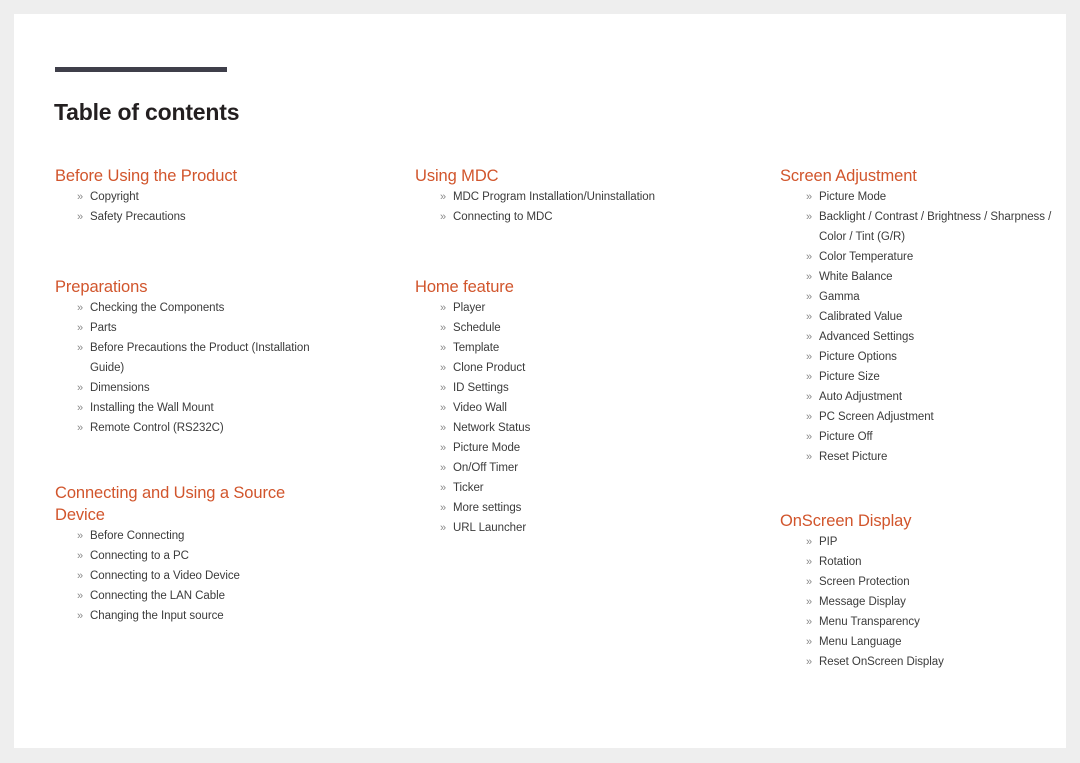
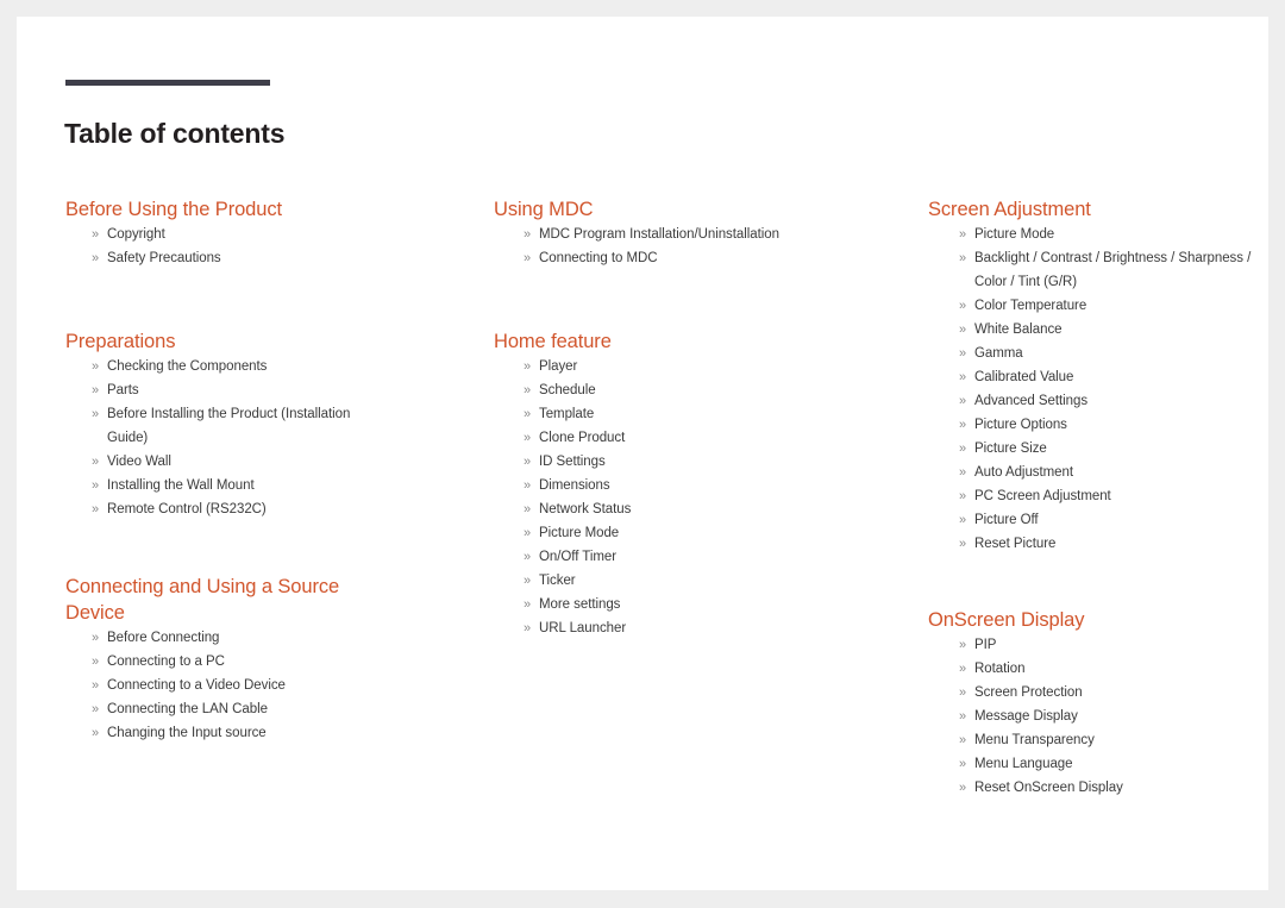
  Table of contents
  Before Using the Product
  »
  Copyright
  »
  Safety Precautions
  Preparations
  »
  Checking the Components
  »
  Parts
  »
- Before Precautions the Product (Installation Guide)
+ Before Installing the Product (Installation Guide)
  »
- Dimensions
+ Video Wall
  »
  Installing the Wall Mount
  »
  Remote Control (RS232C)
  Connecting and Using a Source Device
  »
  Before Connecting
  »
  Connecting to a PC
  »
  Connecting to a Video Device
  »
  Connecting the LAN Cable
  »
  Changing the Input source
  Using MDC
  »
  MDC Program Installation/Uninstallation
  »
  Connecting to MDC
  Home feature
  »
  Player
  »
  Schedule
  »
  Template
  »
  Clone Product
  »
  ID Settings
  »
- Video Wall
+ Dimensions
  »
  Network Status
  »
  Picture Mode
  »
  On/Off Timer
  »
  Ticker
  »
  More settings
  »
  URL Launcher
  Screen Adjustment
  »
  Picture Mode
  »
  Backlight / Contrast / Brightness / Sharpness / Color / Tint (G/R)
  »
  Color Temperature
  »
  White Balance
  »
  Gamma
  »
  Calibrated Value
  »
  Advanced Settings
  »
  Picture Options
  »
  Picture Size
  »
  Auto Adjustment
  »
  PC Screen Adjustment
  »
  Picture Off
  »
  Reset Picture
  OnScreen Display
  »
  PIP
  »
  Rotation
  »
  Screen Protection
  »
  Message Display
  »
  Menu Transparency
  »
  Menu Language
  »
  Reset OnScreen Display
